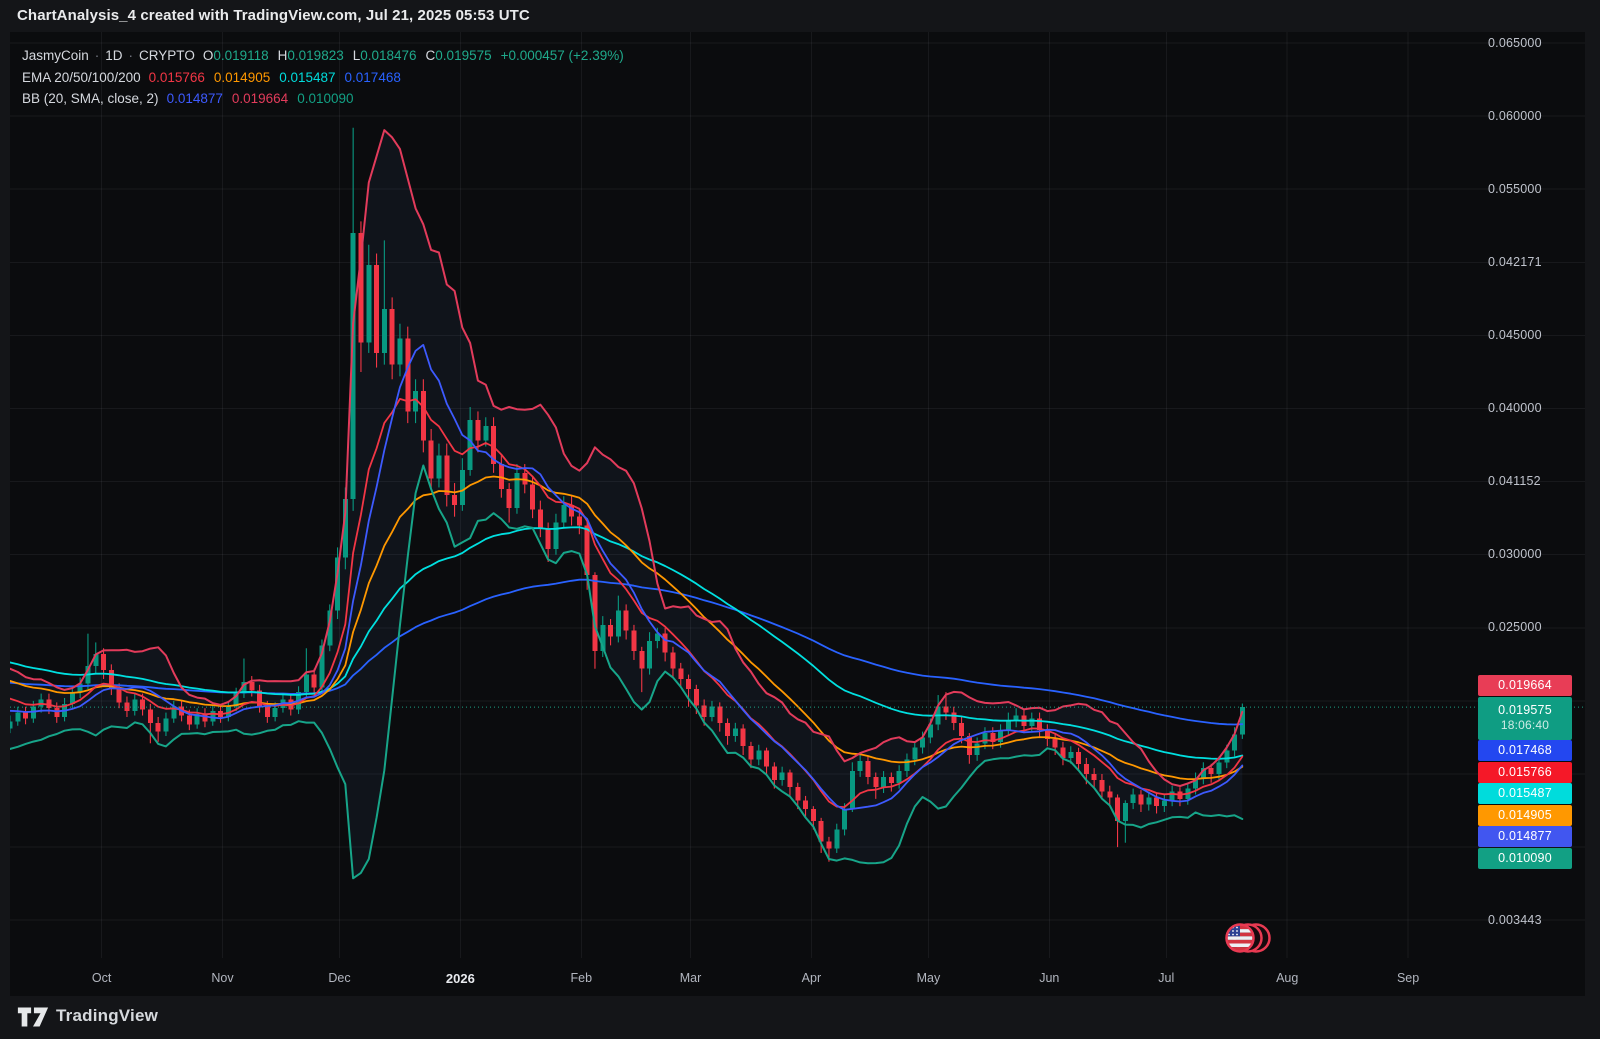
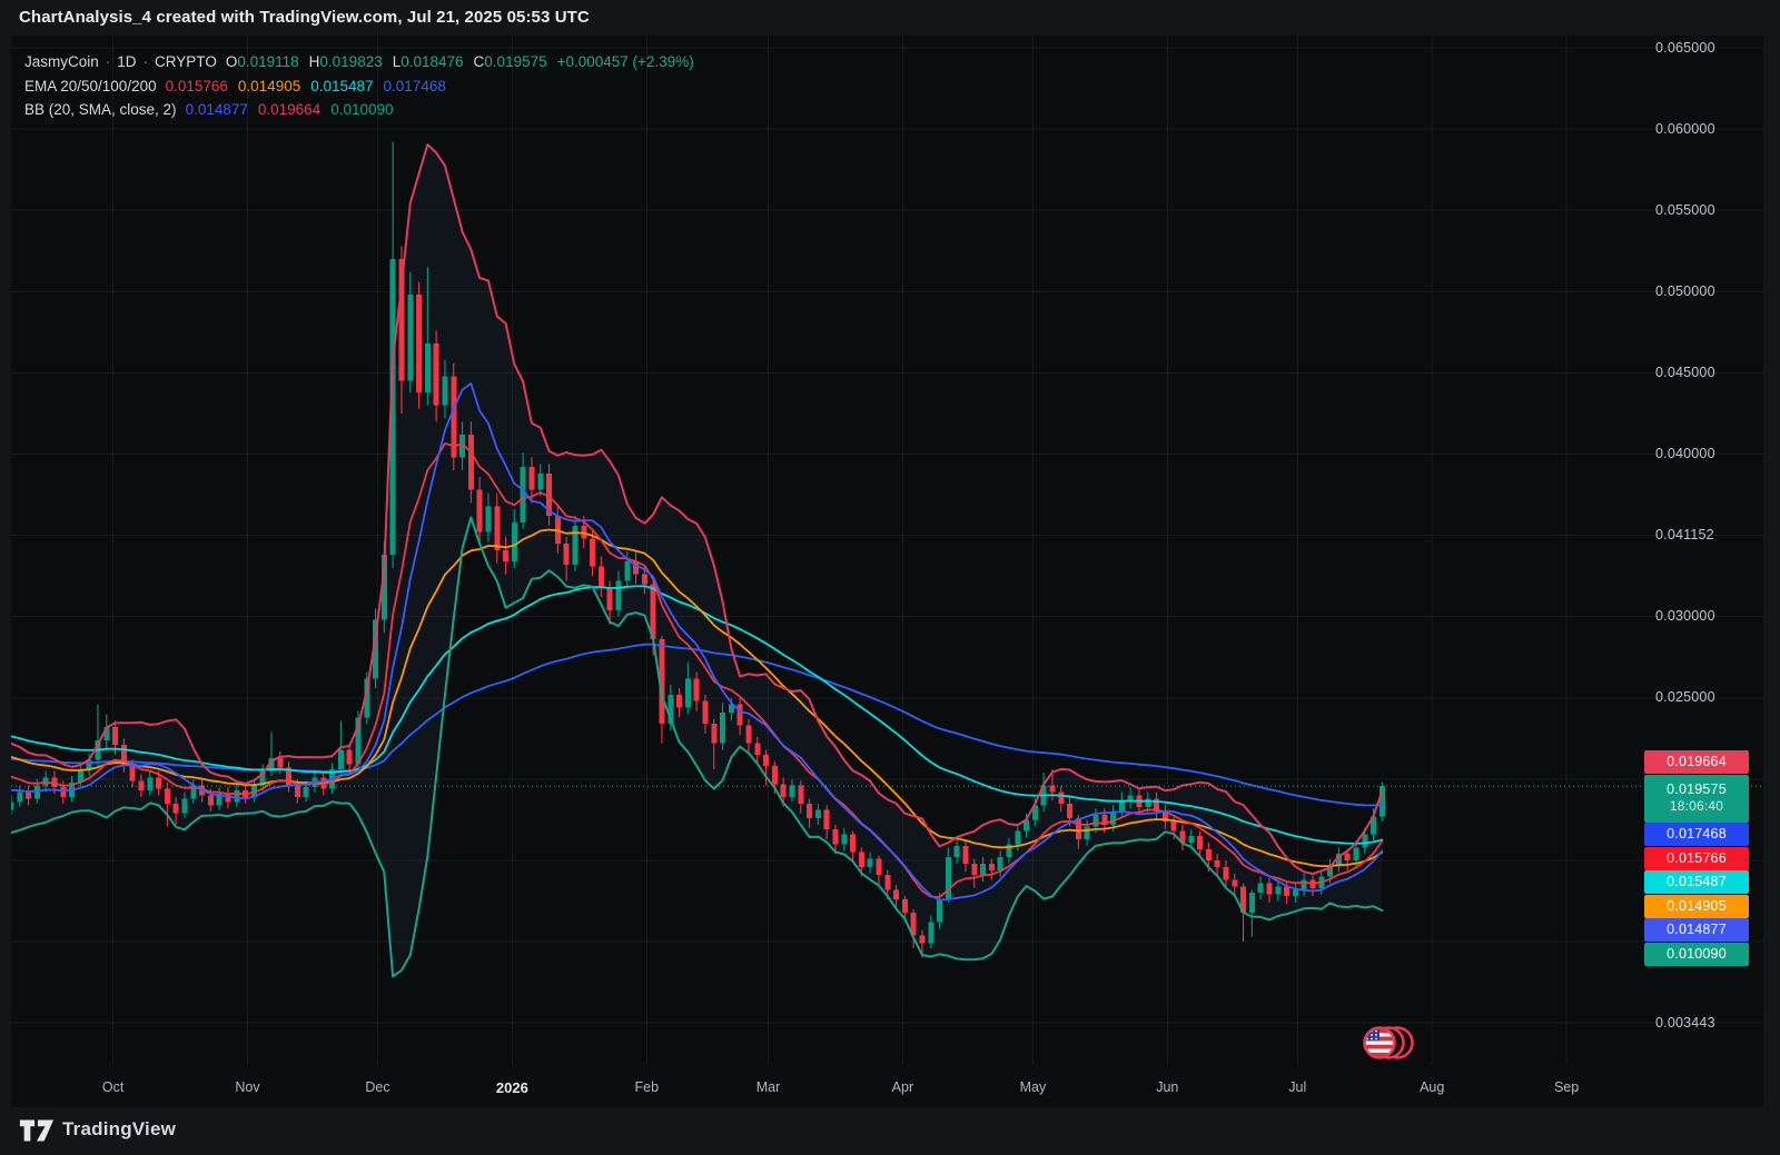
  ChartAnalysis_4 created with TradingView.com, Jul 21, 2025 05:53 UTC
  JasmyCoin · 1D · CRYPTO O0.019118 H0.019823 L0.018476 C0.019575 +0.000457 (+2.39%)
  EMA 20/50/100/200 0.015766 0.014905 0.015487 0.017468
  BB (20, SMA, close, 2) 0.014877 0.019664 0.010090
  0.065000
  0.060000
  0.055000
- 0.042171
+ 0.050000
  0.045000
  0.040000
  0.041152
  0.030000
  0.025000
  0.003443
  0.019664
  0.019575
  18:06:40
  0.017468
  0.015766
  0.015487
  0.014905
  0.014877
  0.010090
  Oct
  Nov
  Dec
  2026
  Feb
  Mar
  Apr
  May
  Jun
  Jul
  Aug
  Sep
  TradingView
